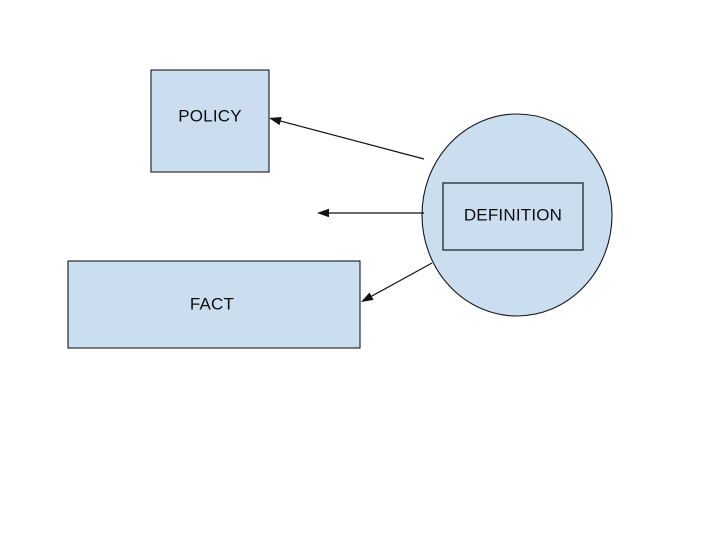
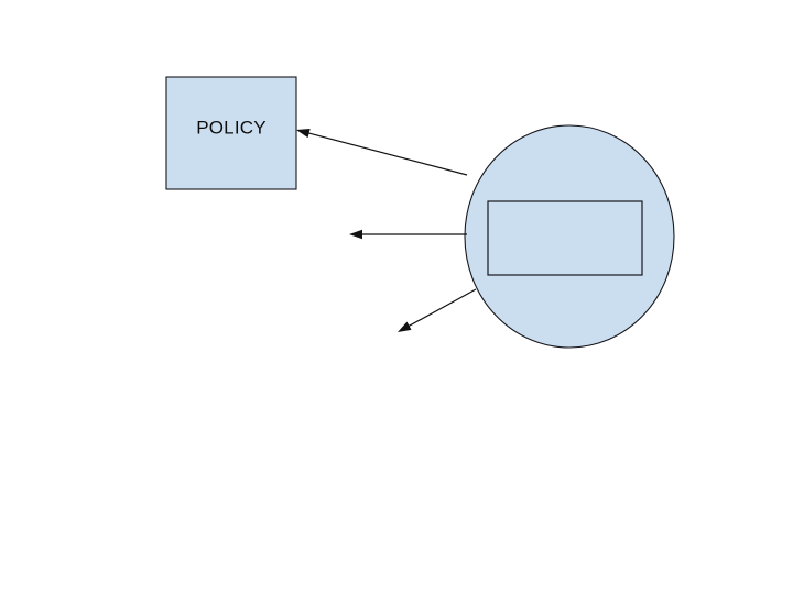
  POLICY
- FACT
- DEFINITION
